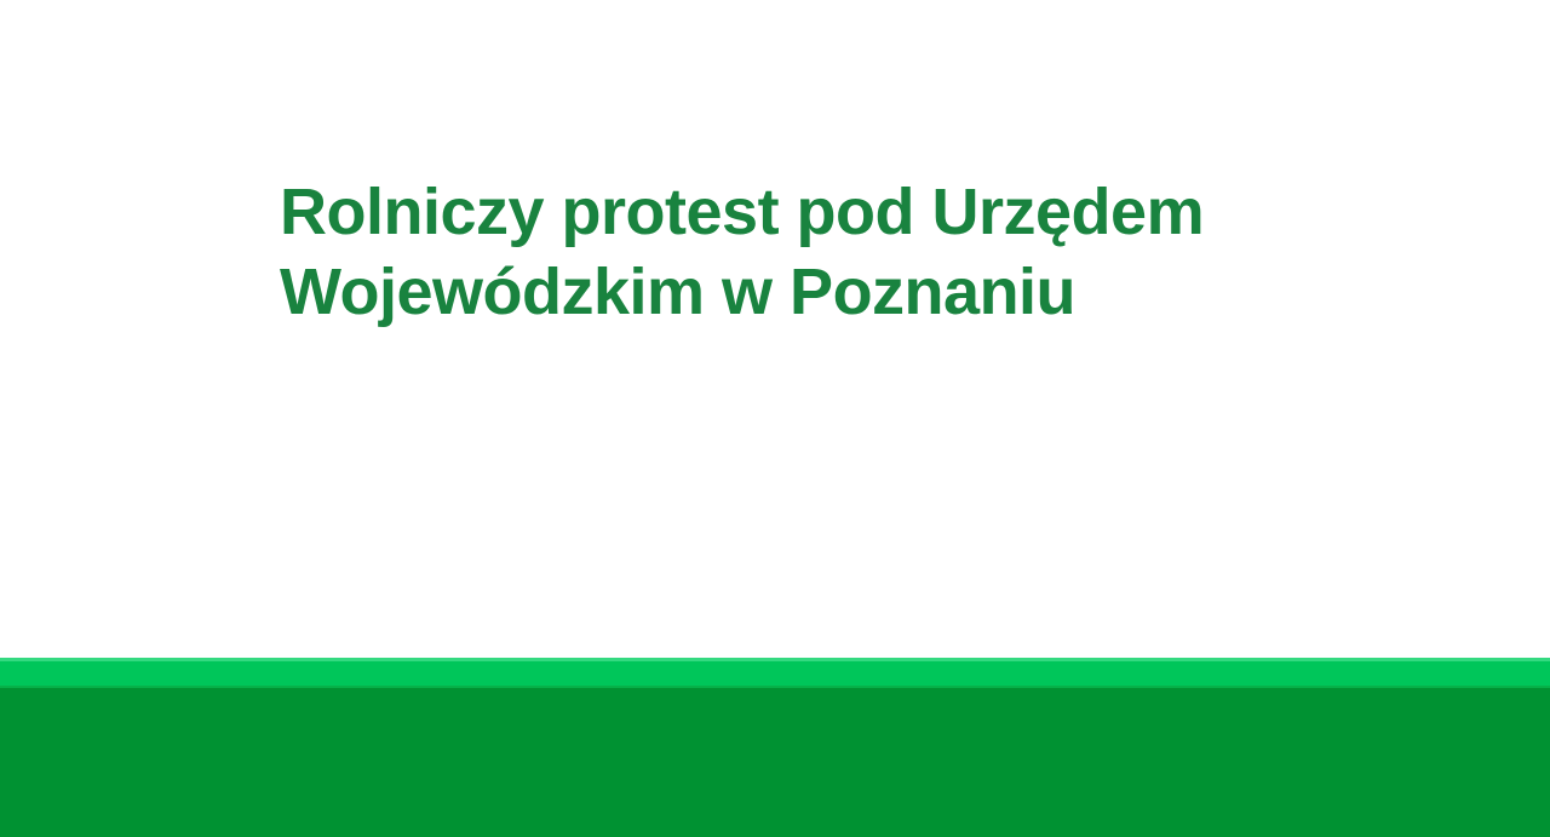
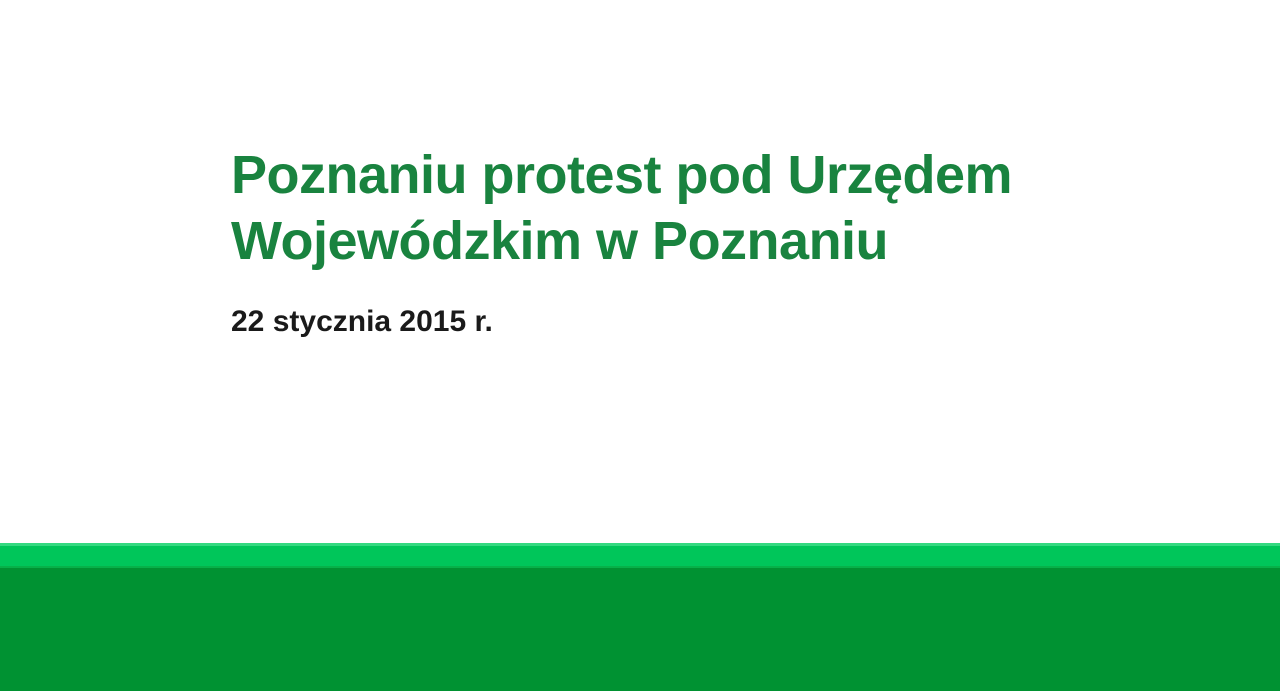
- Rolniczy protest pod Urzędem Wojewódzkim w Poznaniu
+ Poznaniu protest pod Urzędem Wojewódzkim w Poznaniu
+ 22 stycznia 2015 r.
